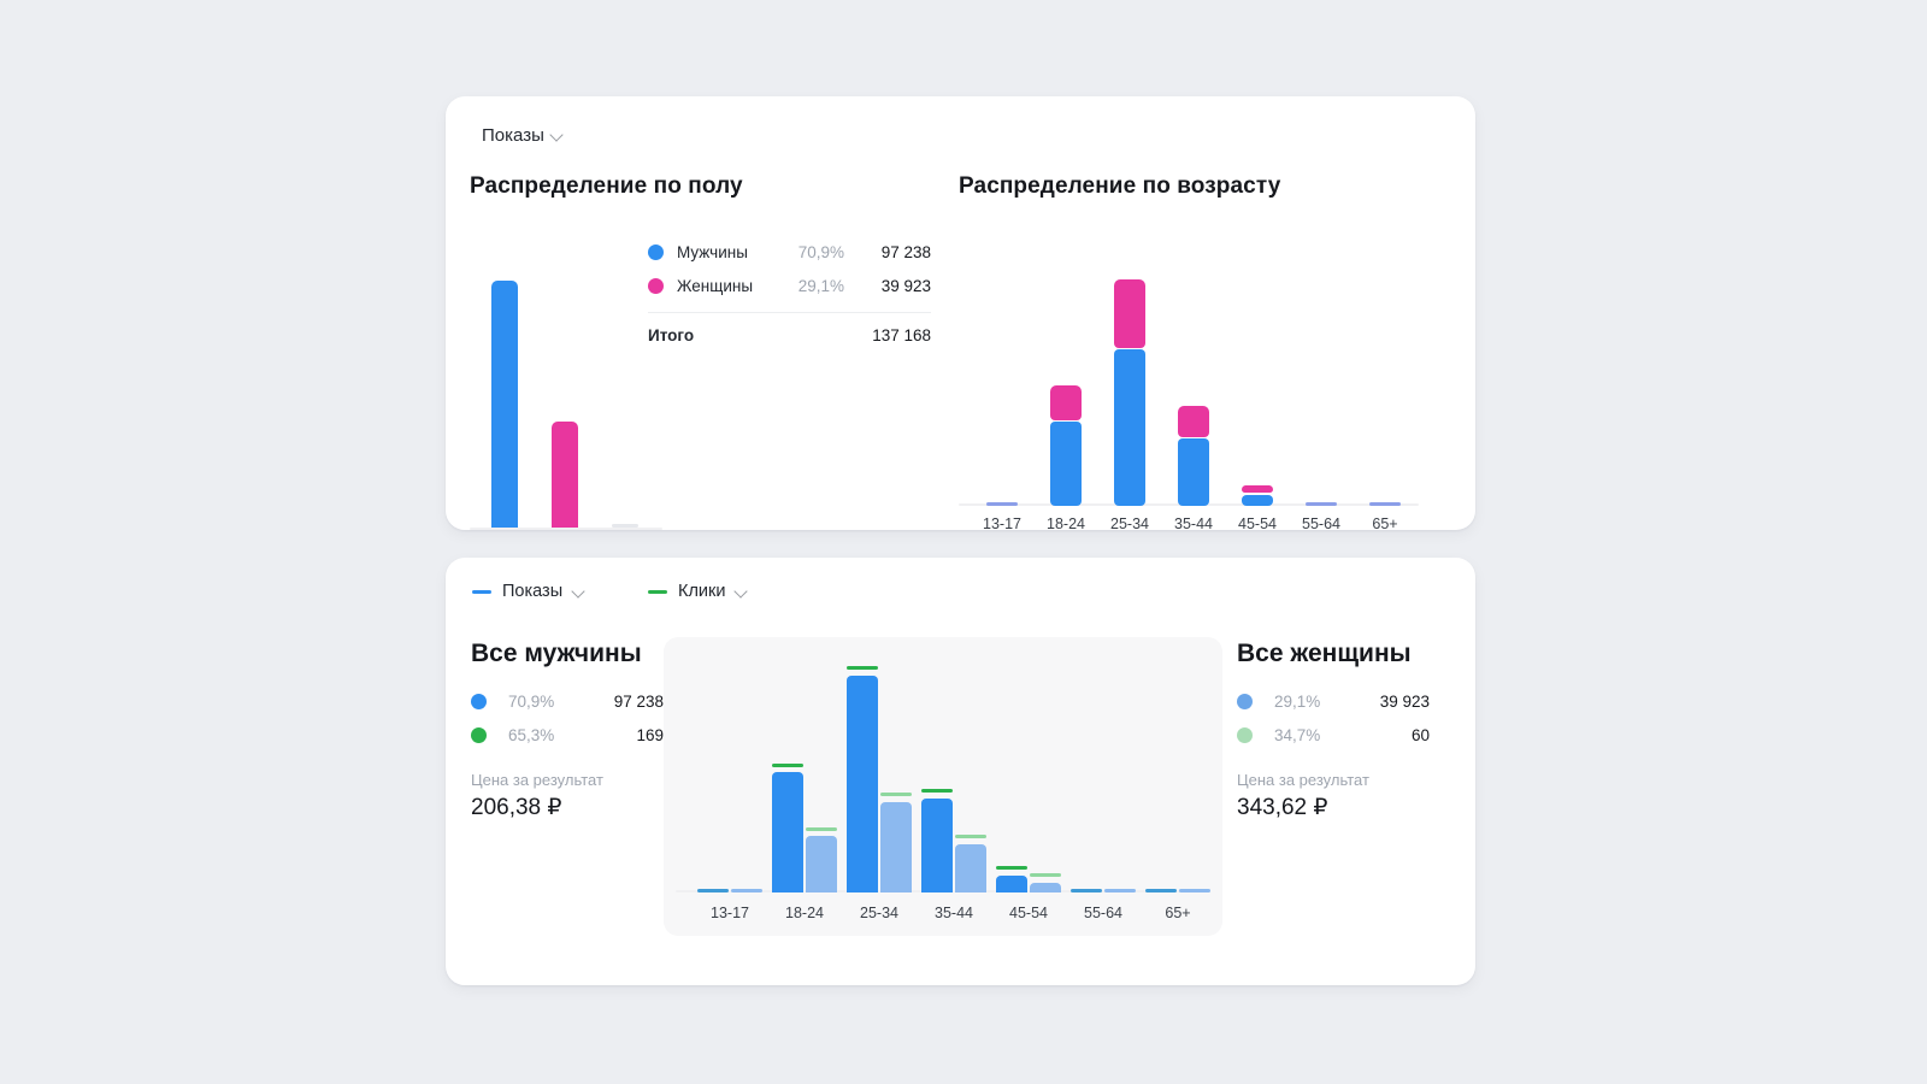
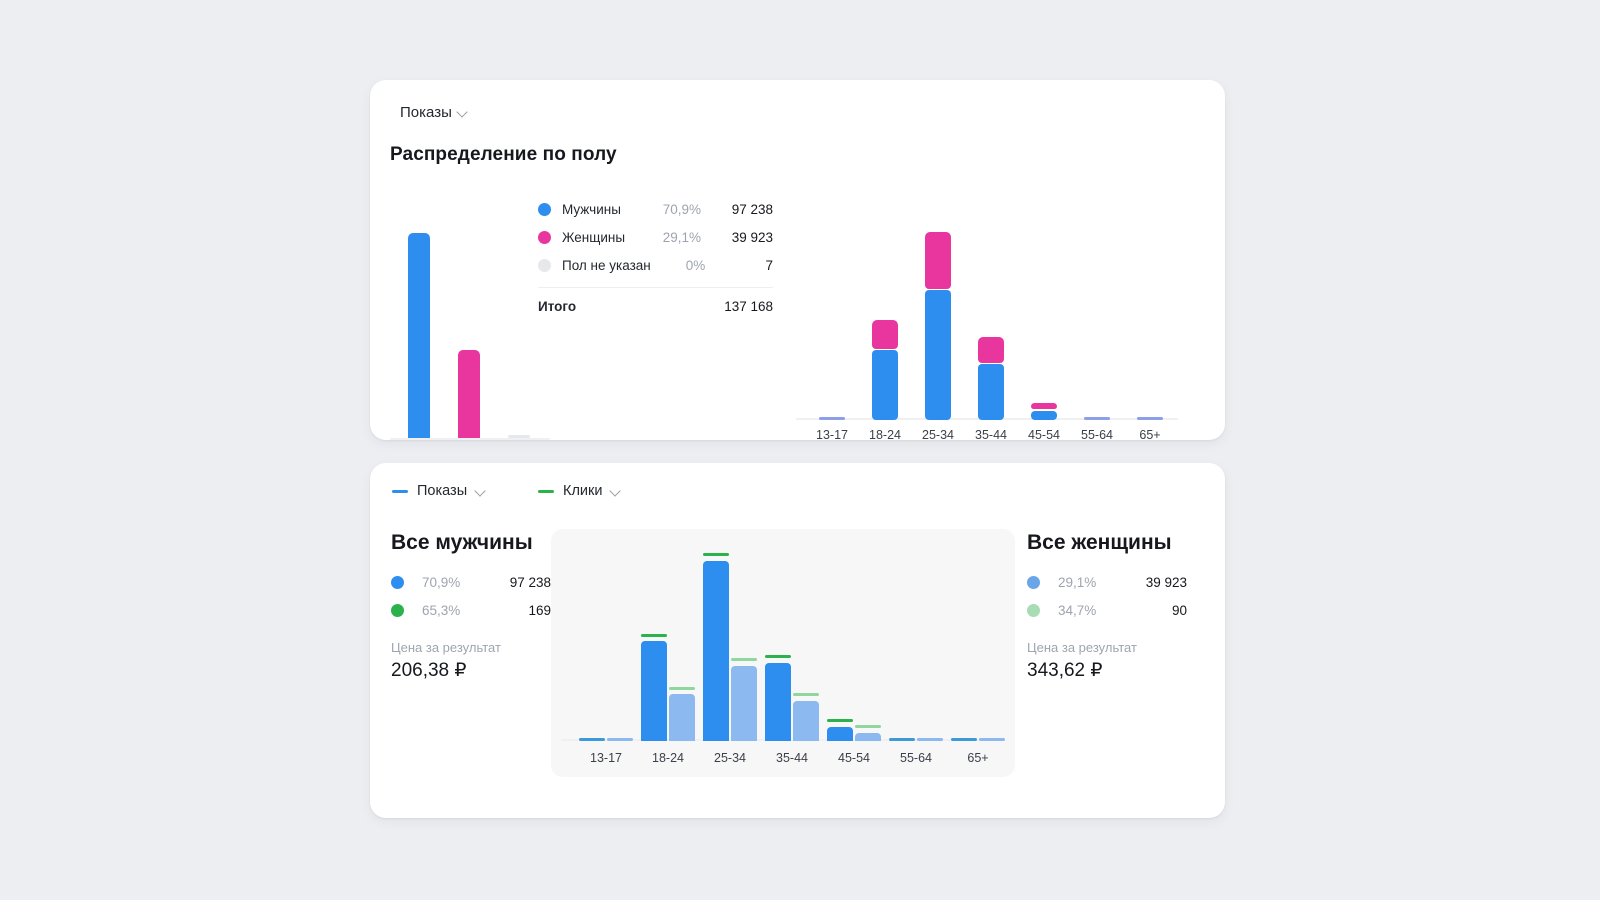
  Показы
  Распределение по полу
  Мужчины
  70,9%
  97 238
  Женщины
  29,1%
  39 923
+ Пол не указан
+ 0%
+ 7
  Итого
  137 168
- Распределение по возрасту
  13-17
  18-24
  25-34
  35-44
  45-54
  55-64
  65+
  Показы
  Клики
  Все мужчины
  70,9%
  97 238
  65,3%
  169
  Цена за результат
  206,38 ₽
  Все женщины
  29,1%
  39 923
  34,7%
- 60
+ 90
  Цена за результат
  343,62 ₽
  13-17
  18-24
  25-34
  35-44
  45-54
  55-64
  65+
